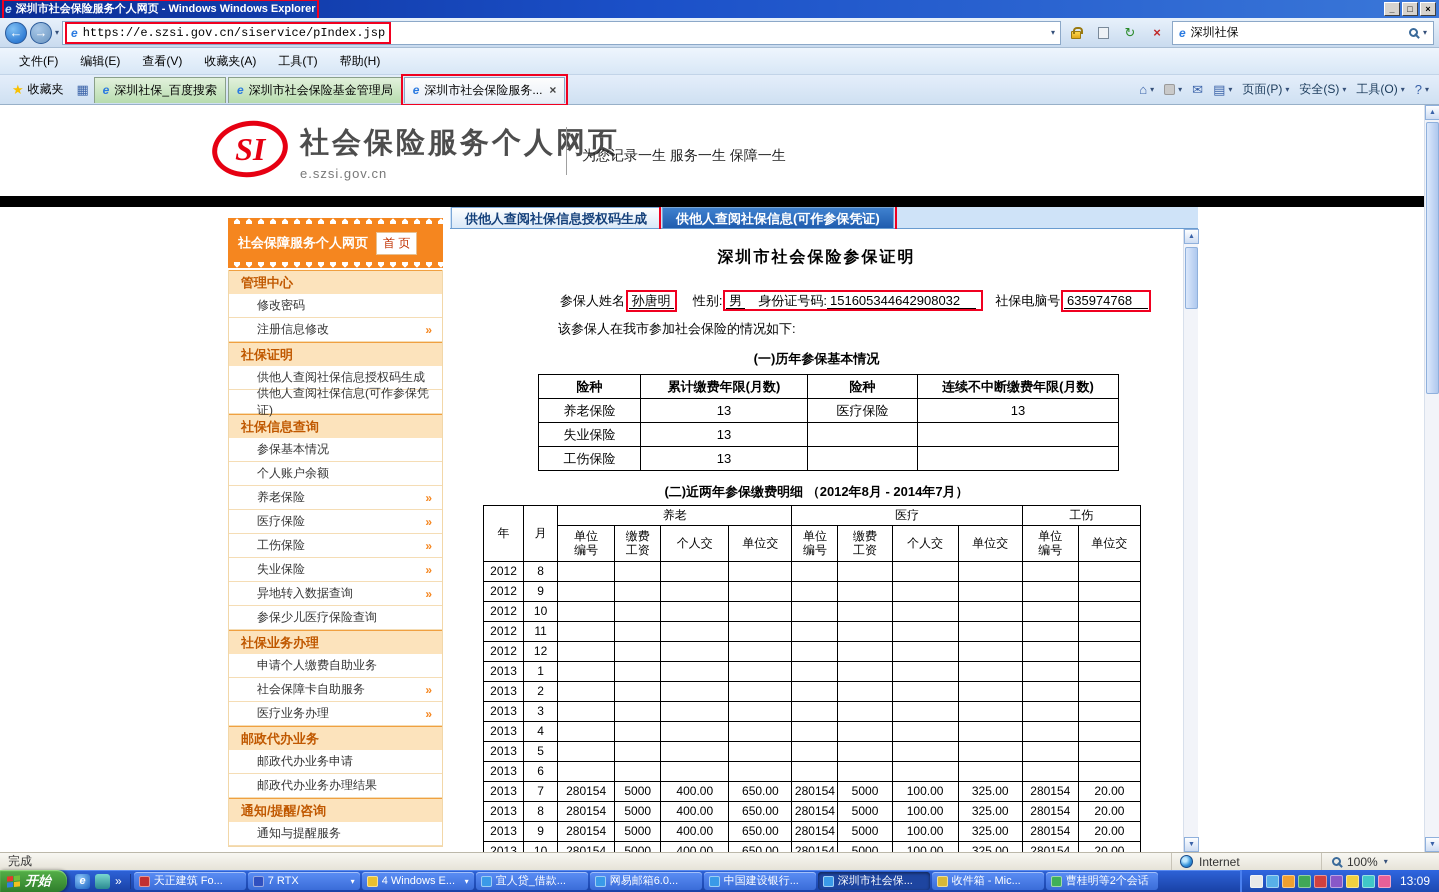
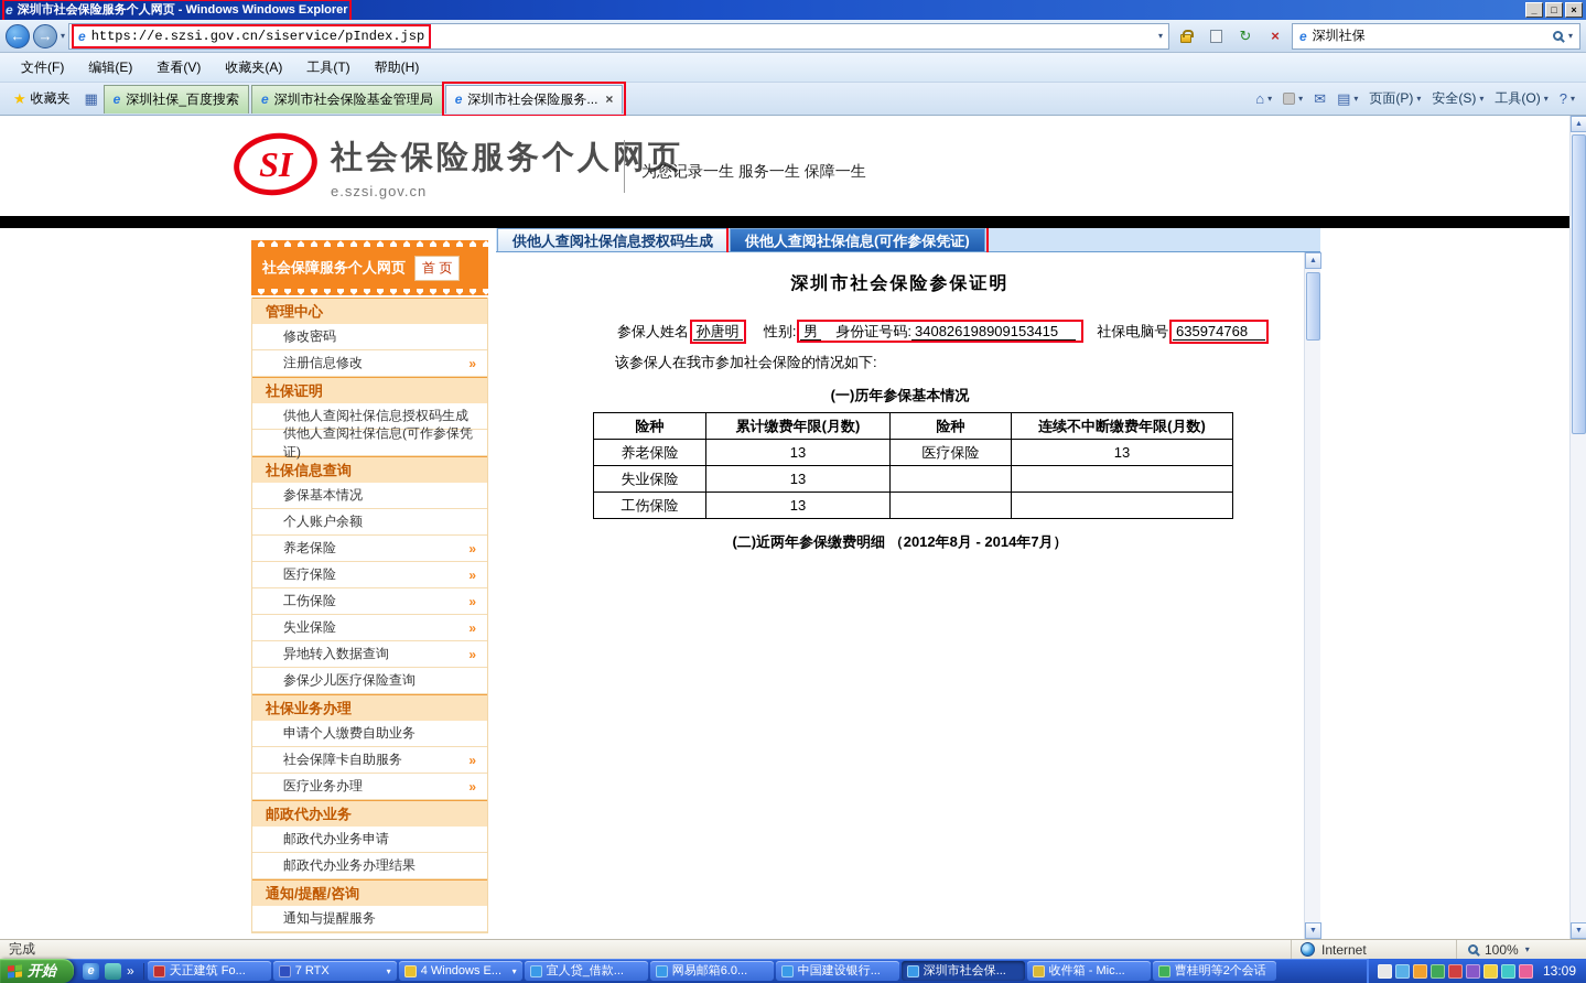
  e
  深圳市社会保险服务个人网页 - Windows Windows Explorer
  _
  □
  ×
  ←
  →
  ▾
  e
  https://e.szsi.gov.cn/siservice/pIndex.jsp
  ▾
  ↻
  ×
  e
  深圳社保
  ▾
  文件(F)
  编辑(E)
  查看(V)
  收藏夹(A)
  工具(T)
  帮助(H)
  ★
  收藏夹
  ▦
  e
  深圳社保_百度搜索
  e
  深圳市社会保险基金管理局
  e
  深圳市社会保险服务...
  ×
  ⌂
  ▾
  ▾
  ✉
  ▤
  ▾
  页面(P)
  ▾
  安全(S)
  ▾
  工具(O)
  ▾
  ?
  ▾
  社会保险服务个人网页
  e.szsi.gov.cn
  为您记录一生 服务一生 保障一生
  社会保障服务个人网页
  首 页
  管理中心
  修改密码
  注册信息修改
  »
  社保证明
  供他人查阅社保信息授权码生成
  供他人查阅社保信息(可作参保凭证)
  社保信息查询
  参保基本情况
  个人账户余额
  养老保险
  »
  医疗保险
  »
  工伤保险
  »
  失业保险
  »
  异地转入数据查询
  »
  参保少儿医疗保险查询
  社保业务办理
  申请个人缴费自助业务
  社会保障卡自助服务
  »
  医疗业务办理
  »
  邮政代办业务
  邮政代办业务申请
  邮政代办业务办理结果
  通知/提醒/咨询
  通知与提醒服务
  供他人查阅社保信息授权码生成
  供他人查阅社保信息(可作参保凭证)
  深圳市社会保险参保证明
- 参保人姓名: 孙唐明 性别: 男 身份证号码: 151605344642908032 社保电脑号: 635974768
+ 参保人姓名: 孙唐明 性别: 男 身份证号码: 340826198909153415 社保电脑号: 635974768
  该参保人在我市参加社会保险的情况如下:
  (一)历年参保基本情况
  险种	累计缴费年限(月数)	险种	连续不中断缴费年限(月数)
  养老保险	13	医疗保险	13
  失业保险	13
  工伤保险	13
  (二)近两年参保缴费明细 （2012年8月 - 2014年7月）
- 年	月	养老	医疗	工伤
- 单位 编号	缴费 工资	个人交	单位交	单位 编号	缴费 工资	个人交	单位交	单位 编号	单位交
- 2012	8
- 2012	9
- 2012	10
- 2012	11
- 2012	12
- 2013	1
- 2013	2
- 2013	3
- 2013	4
- 2013	5
- 2013	6
- 2013	7	280154	5000	400.00	650.00	280154	5000	100.00	325.00	280154	20.00
- 2013	8	280154	5000	400.00	650.00	280154	5000	100.00	325.00	280154	20.00
- 2013	9	280154	5000	400.00	650.00	280154	5000	100.00	325.00	280154	20.00
- 2013	10	280154	5000	400.00	650.00	280154	5000	100.00	325.00	280154	20.00
  完成
  Internet
  100%
  ▾
  开始
  e
  »
  天正建筑 Fo...
  7 RTX
  ▾
  4 Windows E...
  ▾
  宜人贷_借款...
  网易邮箱6.0...
  中国建设银行...
  深圳市社会保...
  收件箱 - Mic...
  曹桂明等2个会话
  13:09
